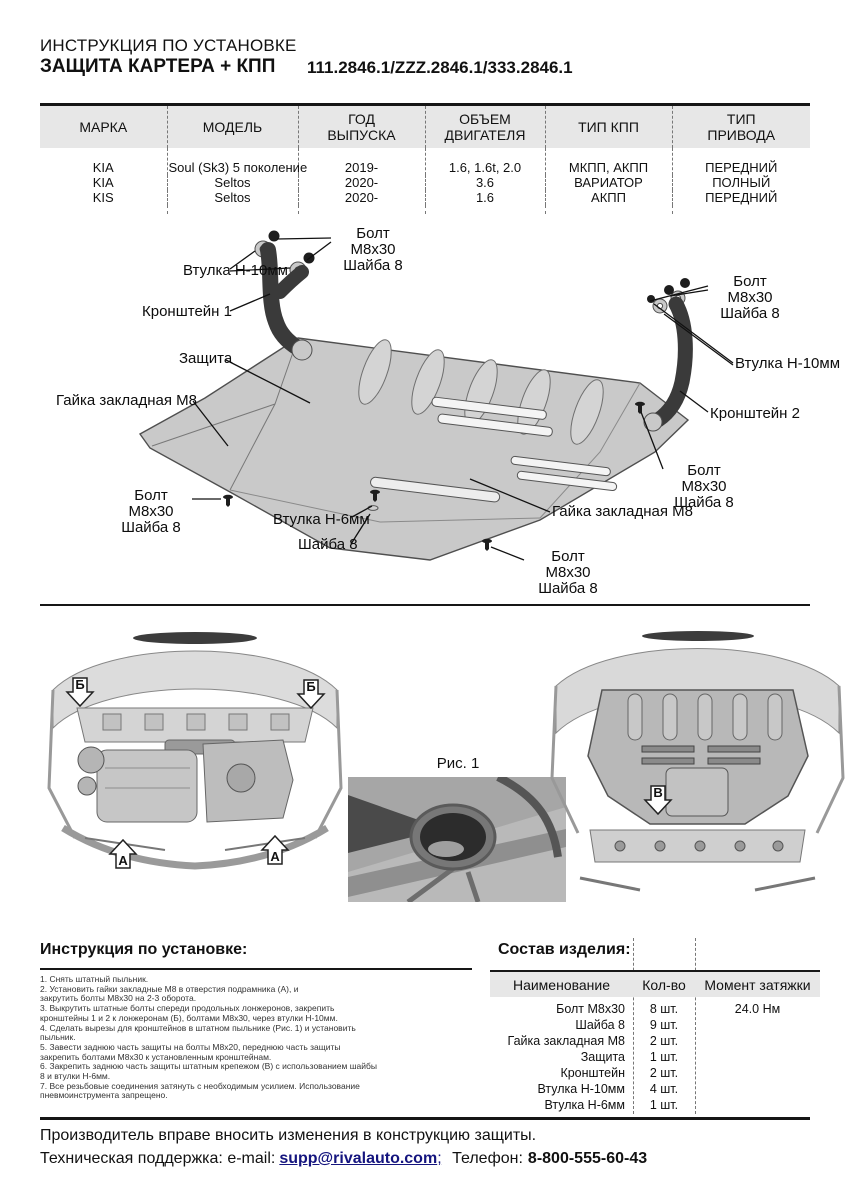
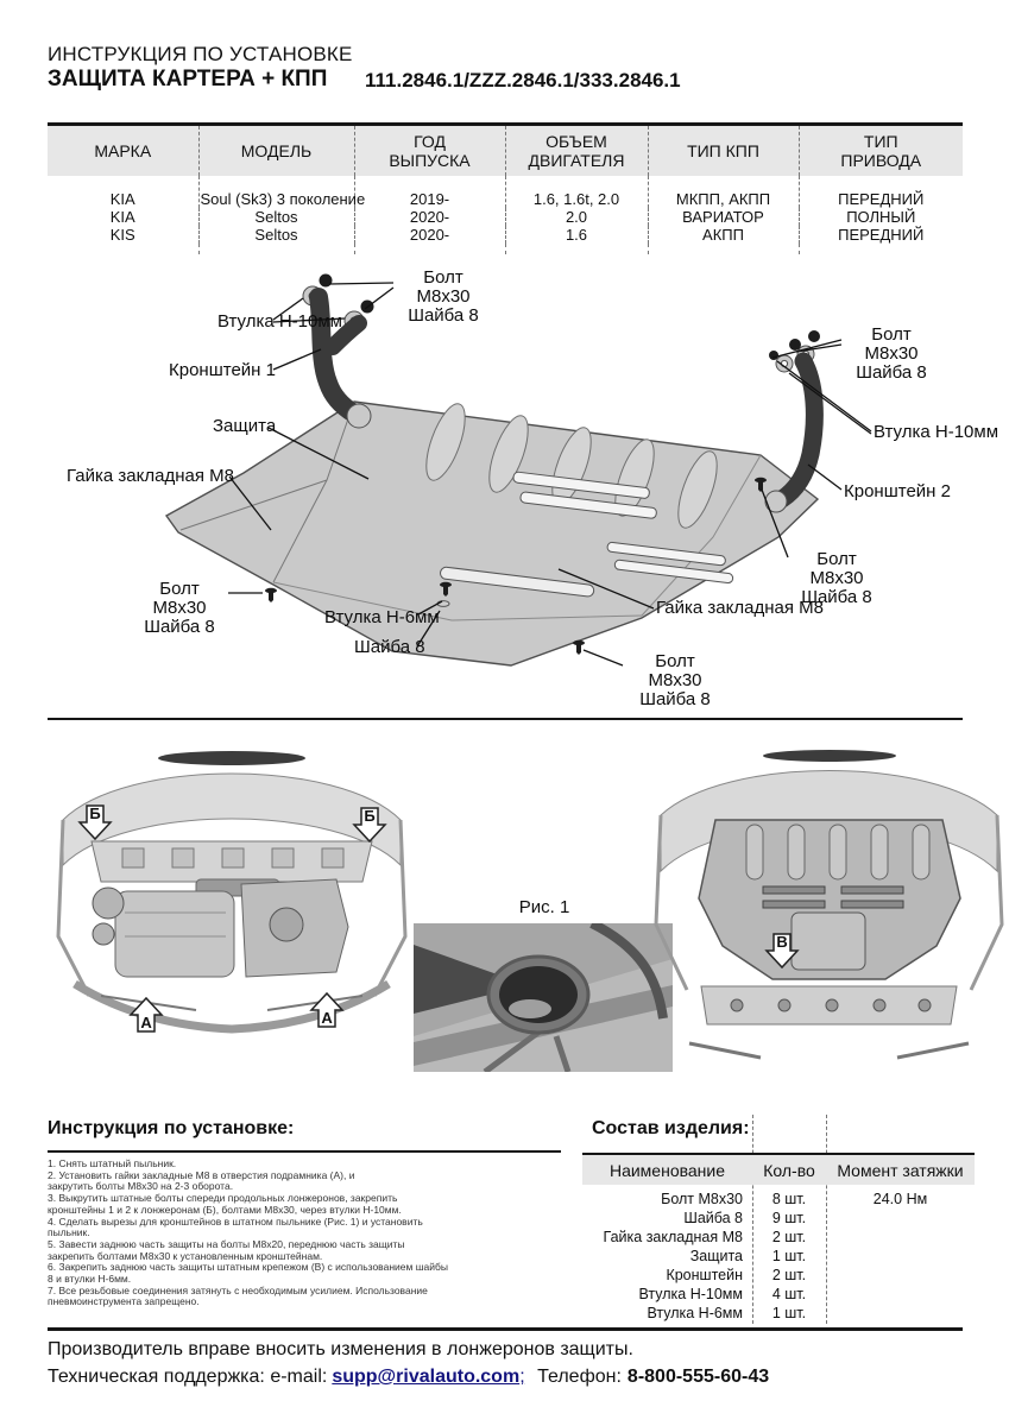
  ИНСТРУКЦИЯ ПО УСТАНОВКЕ
  ЗАЩИТА КАРТЕРА + КПП
  111.2846.1/ZZZ.2846.1/333.2846.1
  МАРКА	МОДЕЛЬ	ГОД ВЫПУСКА	ОБЪЕМ ДВИГАТЕЛЯ	ТИП КПП	ТИП ПРИВОДА
- KIA	Soul (Sk3) 5 поколение	2019-	1.6, 1.6t, 2.0	МКПП, АКПП	ПЕРЕДНИЙ
+ KIA	Soul (Sk3) 3 поколение	2019-	1.6, 1.6t, 2.0	МКПП, АКПП	ПЕРЕДНИЙ
- KIA	Seltos	2020-	3.6	ВАРИАТОР	ПОЛНЫЙ
+ KIA	Seltos	2020-	2.0	ВАРИАТОР	ПОЛНЫЙ
  KIS	Seltos	2020-	1.6	АКПП	ПЕРЕДНИЙ
  Болт М8х30
  Шайба 8
  Втулка Н-10мм
  Кронштейн 1
  Защита
  Гайка закладная М8
  Болт М8х30
  Шайба 8
  Втулка Н-6мм
  Шайба 8
  Гайка закладная М8
  Болт М8х30
  Шайба 8
  Болт М8х30
  Шайба 8
  Втулка Н-10мм
  Кронштейн 2
  Болт М8х30
  Шайба 8
  Б
  Б
  А
  А
  Рис. 1
  В
  Инструкция по установке:
  1. Снять штатный пыльник.
  2. Установить гайки закладные М8 в отверстия подрамника (А), и
  закрутить болты М8х30 на 2-3 оборота.
  3. Выкрутить штатные болты спереди продольных лонжеронов, закрепить
  кронштейны 1 и 2 к лонжеронам (Б), болтами М8х30, через втулки Н-10мм.
  4. Сделать вырезы для кронштейнов в штатном пыльнике (Рис. 1) и установить
  пыльник.
  5. Завести заднюю часть защиты на болты М8х20, переднюю часть защиты
  закрепить болтами М8х30 к установленным кронштейнам.
  6. Закрепить заднюю часть защиты штатным крепежом (В) с использованием шайбы
  8 и втулки Н-6мм.
  7. Все резьбовые соединения затянуть с необходимым усилием. Использование
  пневмоинструмента запрещено.
  Состав изделия:
  Наименование
  Кол-во
  Момент затяжки
  Болт М8х30
  8 шт.
  24.0 Нм
  Шайба 8
  9 шт.
  Гайка закладная М8
  2 шт.
  Защита
  1 шт.
  Кронштейн
  2 шт.
  Втулка Н-10мм
  4 шт.
  Втулка Н-6мм
  1 шт.
- Производитель вправе вносить изменения в конструкцию защиты.
+ Производитель вправе вносить изменения в лонжеронов защиты.
  Техническая поддержка: e-mail: supp@rivalauto.com; Телефон: 8-800-555-60-43
